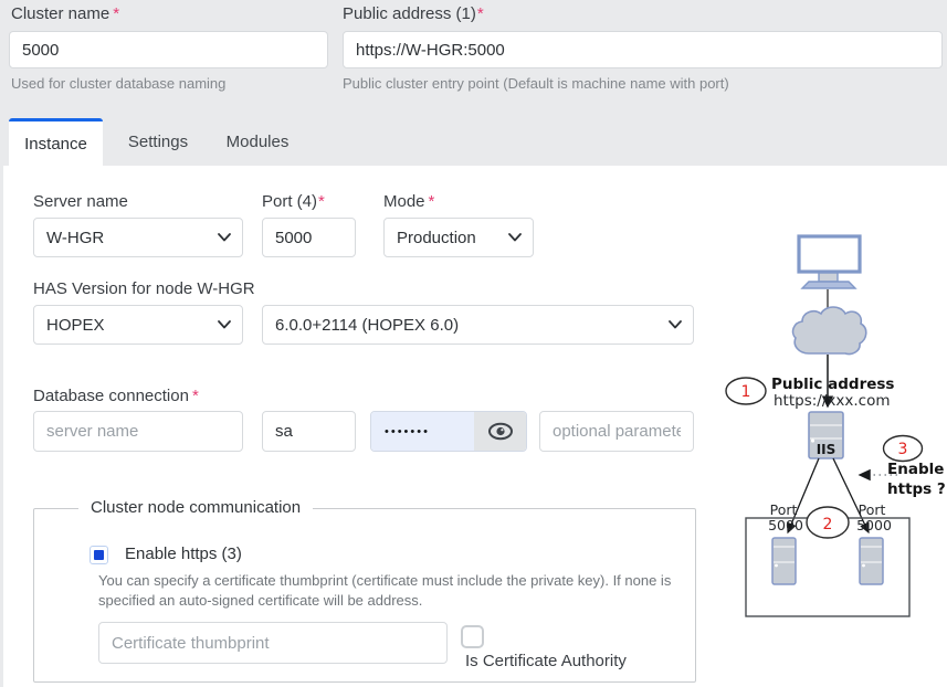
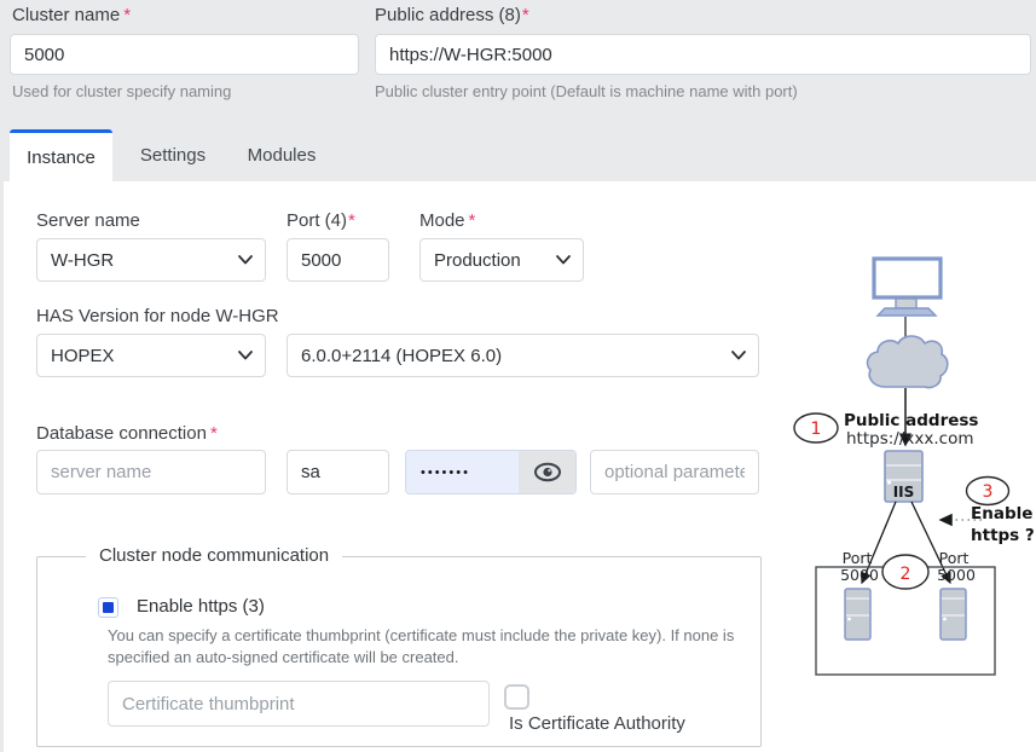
  Cluster name *
  5000
- Used for cluster database naming
+ Used for cluster specify naming
- Public address (1)*
+ Public address (8)*
  https://W-HGR:5000
  Public cluster entry point (Default is machine name with port)
  Instance
  Settings
  Modules
  Server name
  Port (4)*
  Mode *
  W-HGR
  5000
  Production
  HAS Version for node W-HGR
  HOPEX
  6.0.0+2114 (HOPEX 6.0)
  Database connection *
  server name
  sa
  •••••••
  optional paramete
  Cluster node communication
  Enable https (3)
  You can specify a certificate thumbprint (certificate must include the private key). If none is
- specified an auto-signed certificate will be address.
+ specified an auto-signed certificate will be created.
  Certificate thumbprint
  Is Certificate Authority
  1
  Public address
  https://xxx.com
  IIS
  3
  Enable
  https ?
  2
  Port
  5000
  Port
  5000
